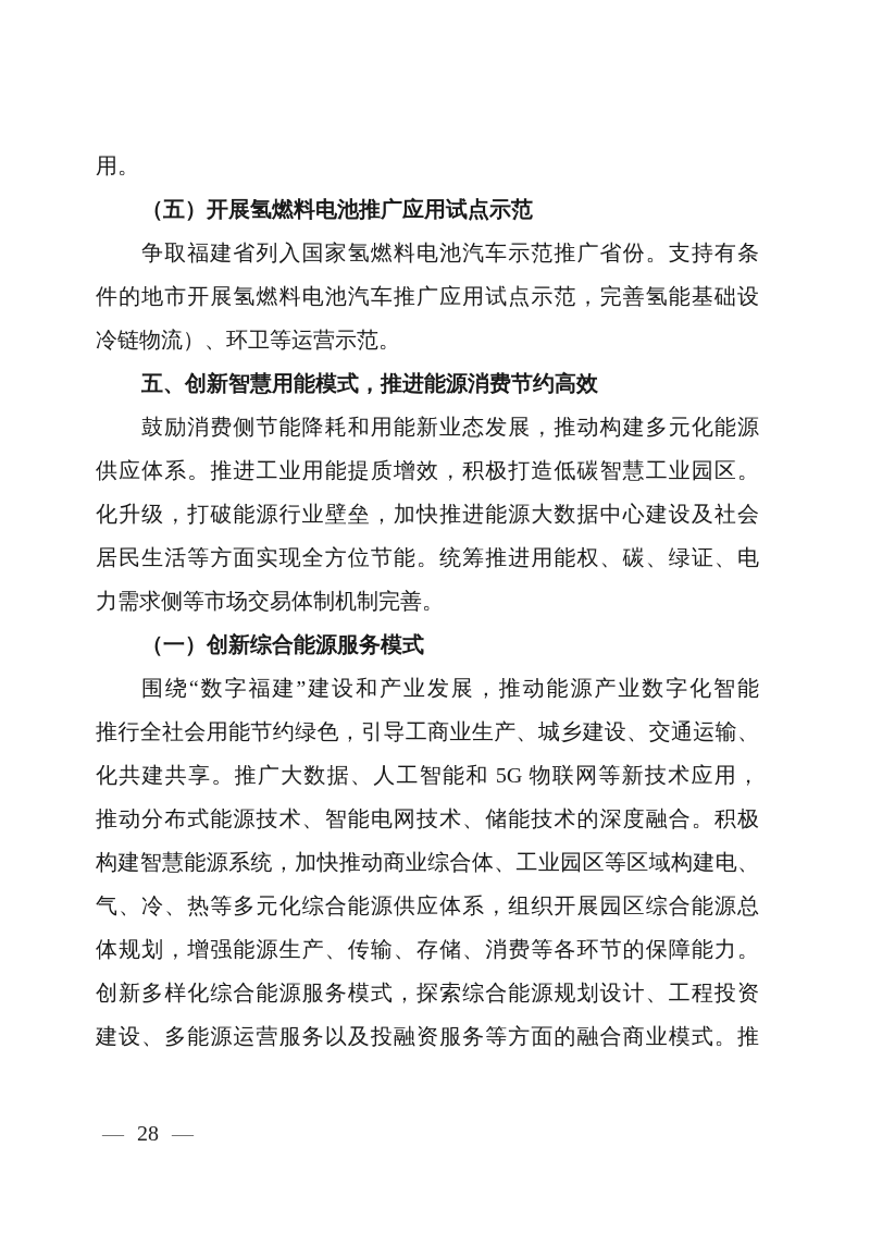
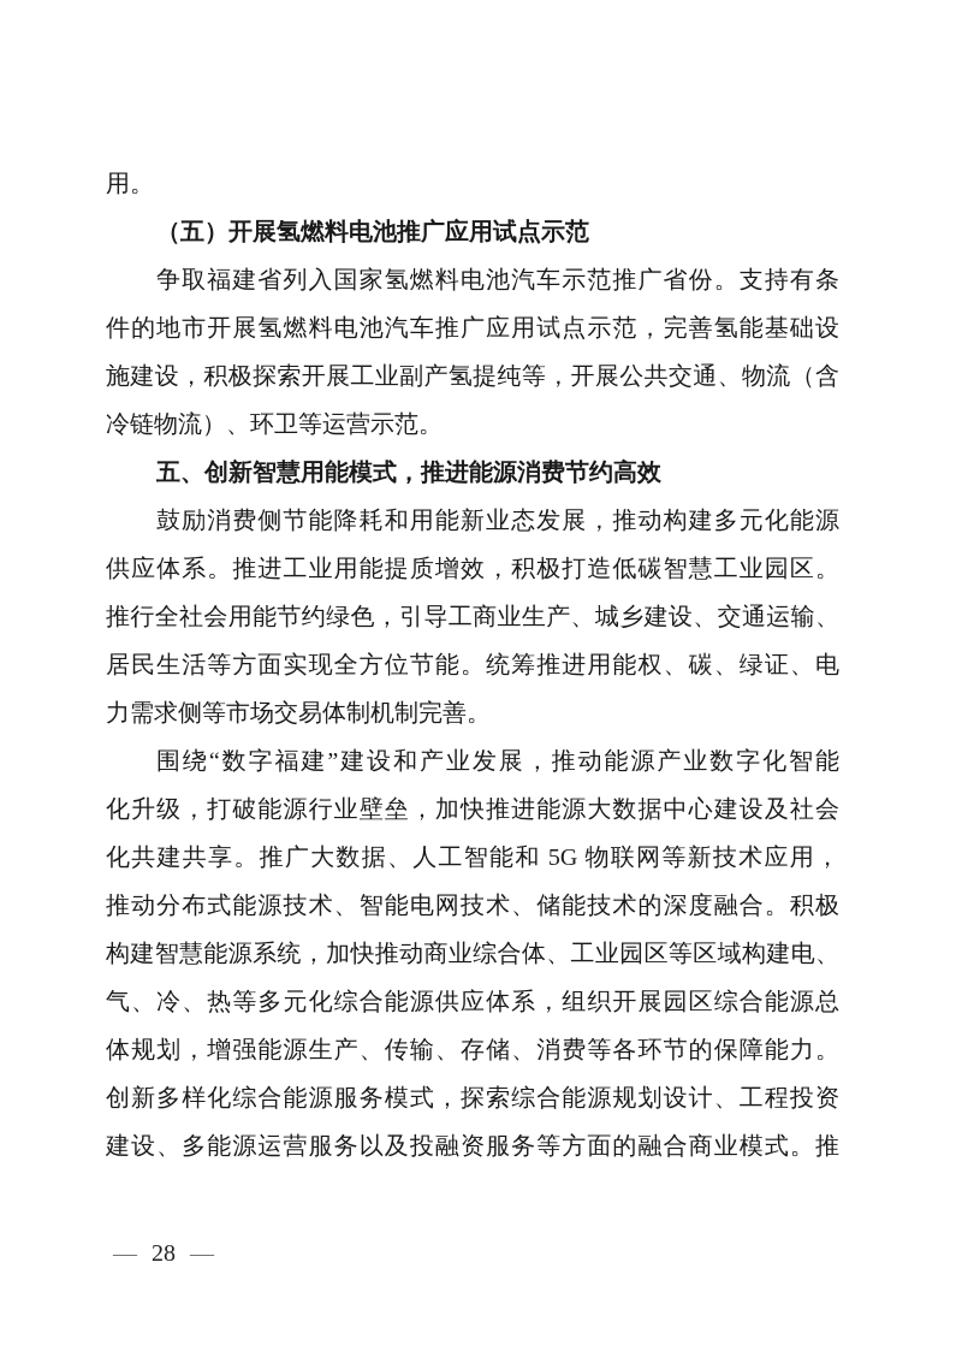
  用。
  （五）开展氢燃料电池推广应用试点示范
  争取福建省列入国家氢燃料电池汽车示范推广省份。支持有条
  件的地市开展氢燃料电池汽车推广应用试点示范，完善氢能基础设
+ 施建设，积极探索开展工业副产氢提纯等，开展公共交通、物流（含
  冷链物流）、环卫等运营示范。
  五、创新智慧用能模式，推进能源消费节约高效
  鼓励消费侧节能降耗和用能新业态发展，推动构建多元化能源
  供应体系。推进工业用能提质增效，积极打造低碳智慧工业园区。
- 化升级，打破能源行业壁垒，加快推进能源大数据中心建设及社会
+ 推行全社会用能节约绿色，引导工商业生产、城乡建设、交通运输、
  居民生活等方面实现全方位节能。统筹推进用能权、碳、绿证、电
  力需求侧等市场交易体制机制完善。
- （一）创新综合能源服务模式
  围绕“数字福建”建设和产业发展，推动能源产业数字化智能
- 推行全社会用能节约绿色，引导工商业生产、城乡建设、交通运输、
+ 化升级，打破能源行业壁垒，加快推进能源大数据中心建设及社会
  化共建共享。推广大数据、人工智能和 5G 物联网等新技术应用，
  推动分布式能源技术、智能电网技术、储能技术的深度融合。积极
  构建智慧能源系统，加快推动商业综合体、工业园区等区域构建电、
  气、冷、热等多元化综合能源供应体系，组织开展园区综合能源总
  体规划，增强能源生产、传输、存储、消费等各环节的保障能力。
  创新多样化综合能源服务模式，探索综合能源规划设计、工程投资
  建设、多能源运营服务以及投融资服务等方面的融合商业模式。推
  —
  28
  —
